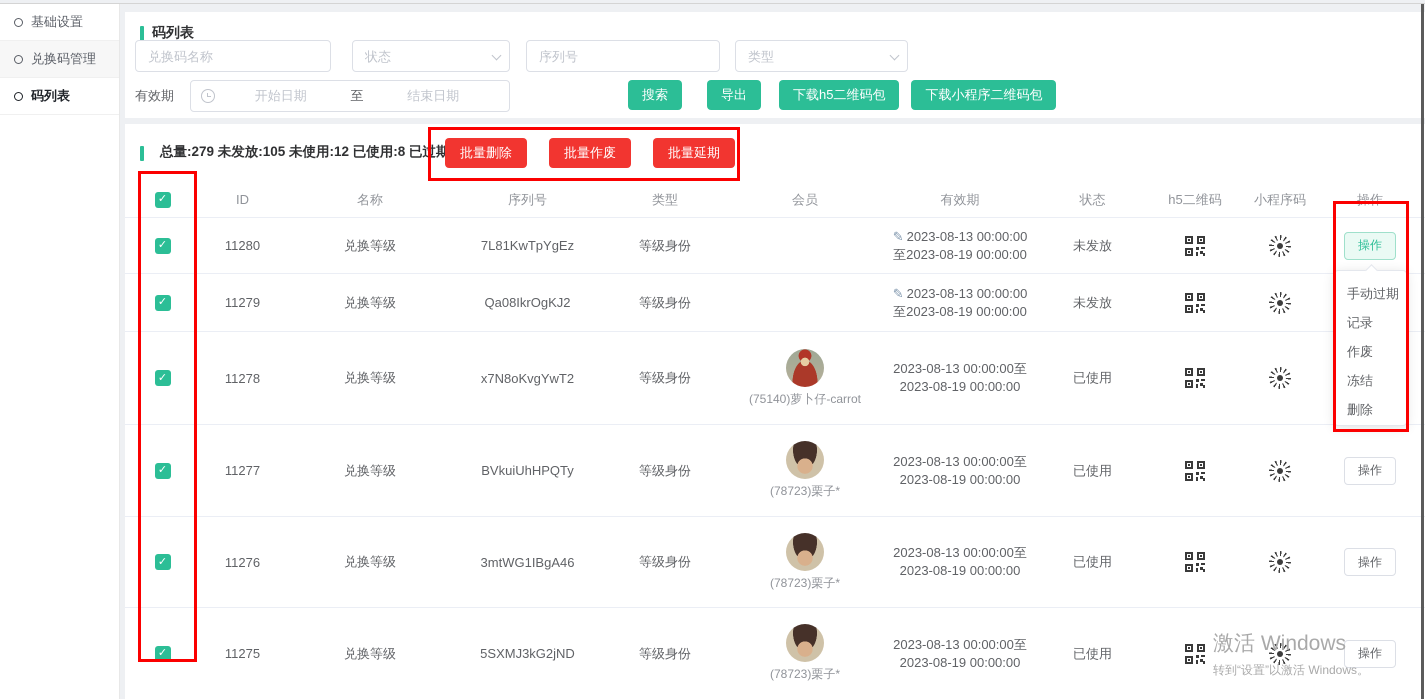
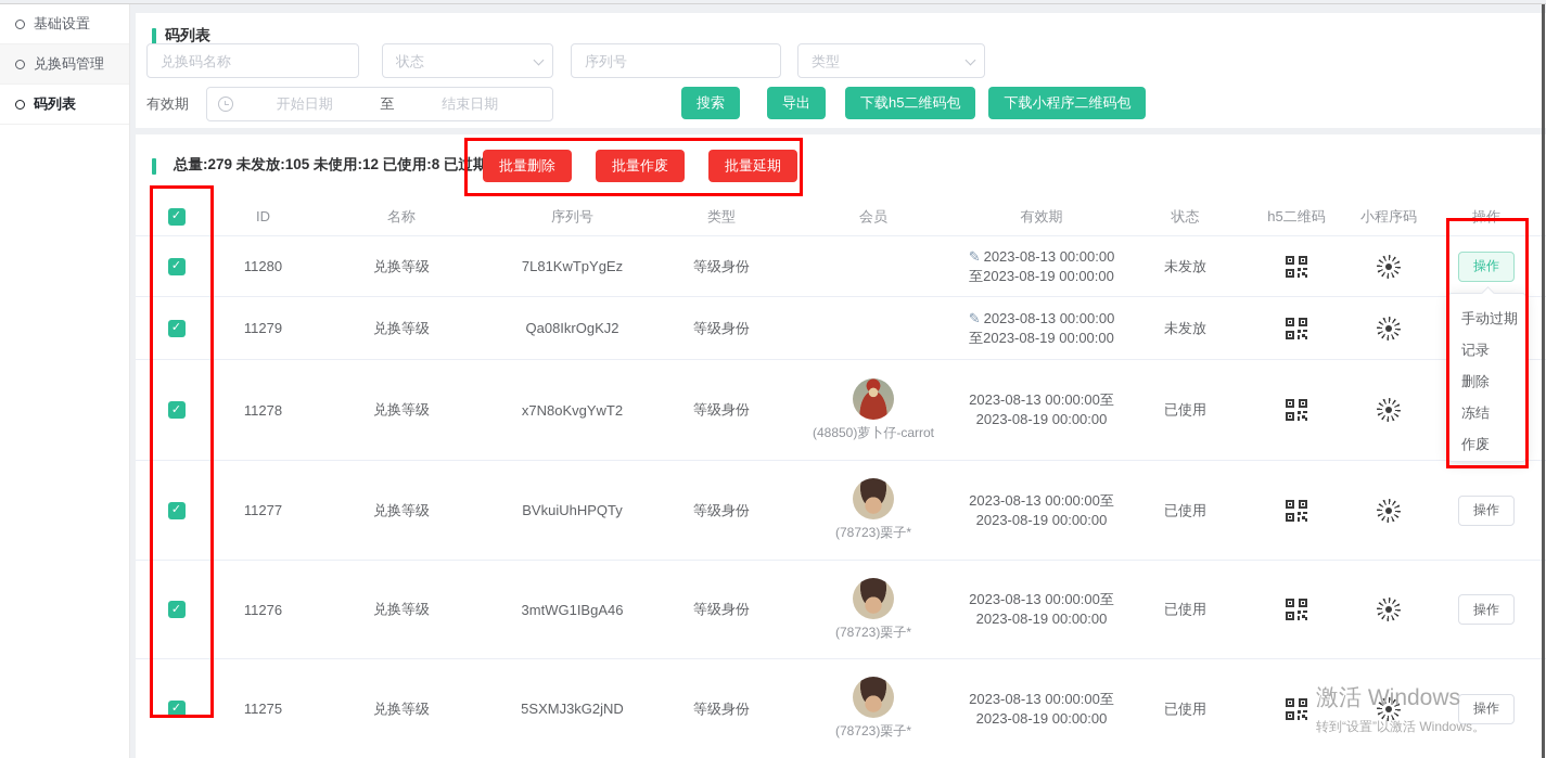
  基础设置
  兑换码管理
  码列表
  码列表
  兑换码名称
  状态
  序列号
  类型
  有效期
  开始日期
  至
  结束日期
  搜索
  导出
  下载h5二维码包
  下载小程序二维码包
  总量:279 未发放:105 未使用:12 已使用:8 已过期
  批量删除
  批量作废
  批量延期
  ID
  名称
  序列号
  类型
  会员
  有效期
  状态
  h5二维码
  小程序码
  操作
  11280
  兑换等级
  7L81KwTpYgEz
  等级身份
  2023-08-13 00:00:00
  至2023-08-19 00:00:00
  未发放
  操作
  11279
  兑换等级
  Qa08IkrOgKJ2
  等级身份
  2023-08-13 00:00:00
  至2023-08-19 00:00:00
  未发放
  11278
  兑换等级
  x7N8oKvgYwT2
  等级身份
- (75140)萝卜仔-carrot
+ (48850)萝卜仔-carrot
  2023-08-13 00:00:00至
  2023-08-19 00:00:00
  已使用
  11277
  兑换等级
  BVkuiUhHPQTy
  等级身份
  (78723)栗子*
  2023-08-13 00:00:00至
  2023-08-19 00:00:00
  已使用
  操作
  11276
  兑换等级
  3mtWG1IBgA46
  等级身份
  (78723)栗子*
  2023-08-13 00:00:00至
  2023-08-19 00:00:00
  已使用
  操作
  11275
  兑换等级
  5SXMJ3kG2jND
  等级身份
  (78723)栗子*
  2023-08-13 00:00:00至
  2023-08-19 00:00:00
  已使用
  操作
  手动过期
  记录
- 作废
+ 删除
  冻结
- 删除
+ 作废
  激活 Windows
  转到“设置”以激活 Windows。
